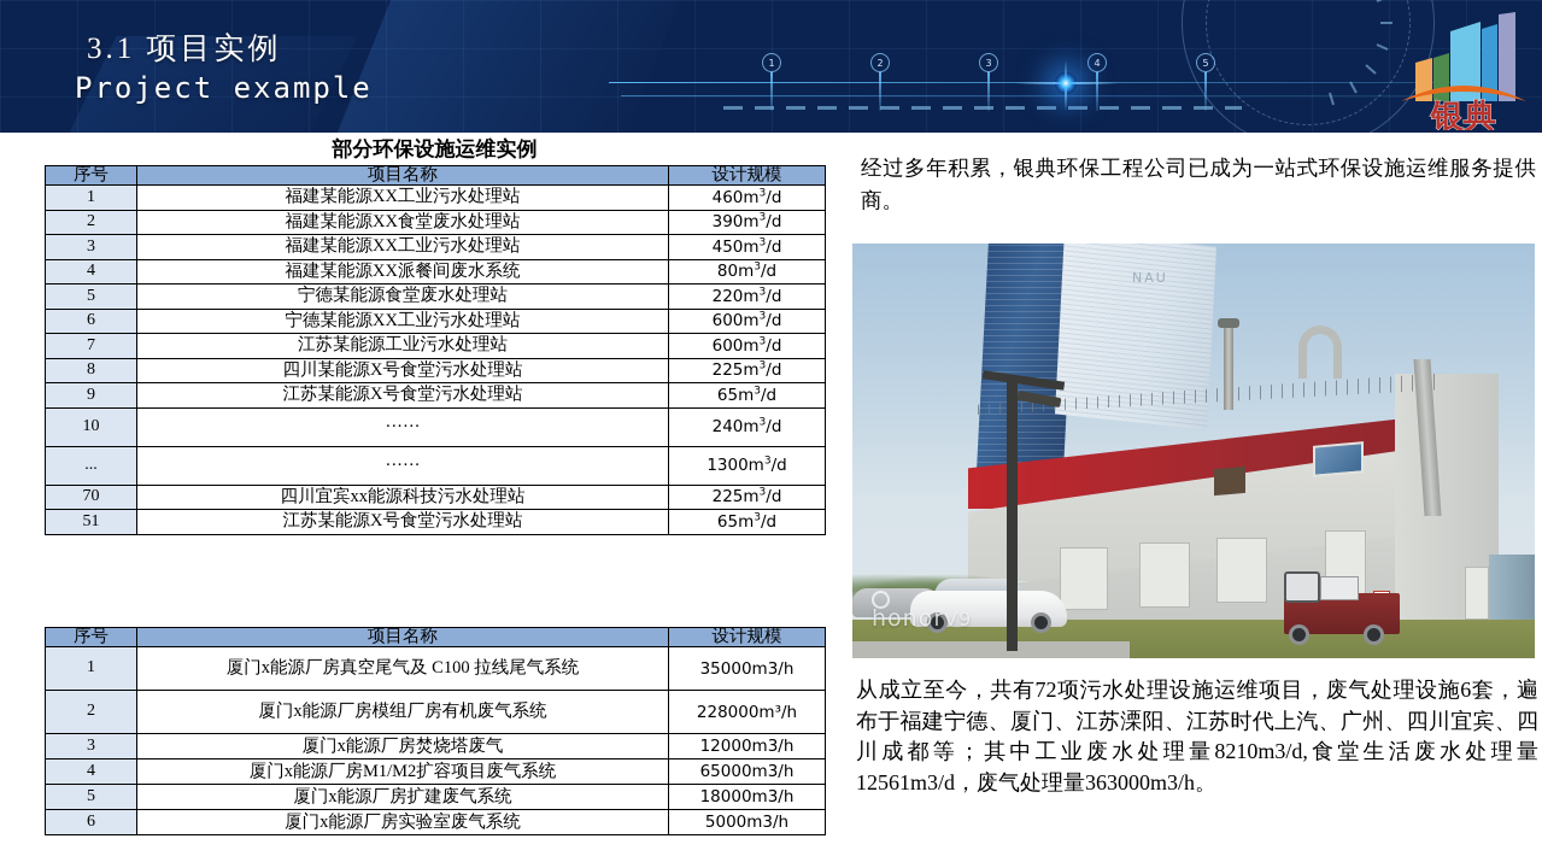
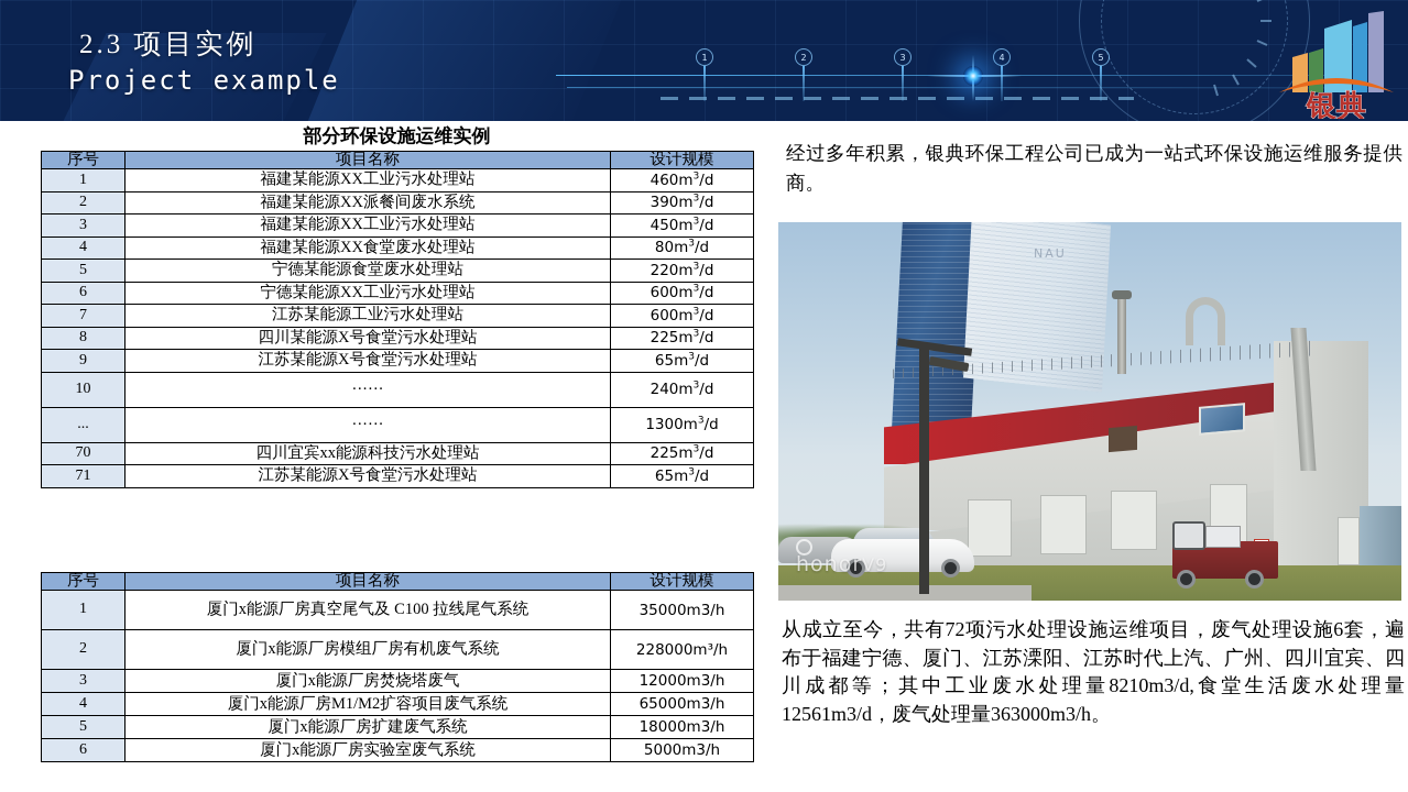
  1
  2
  3
  4
  5
- 3.1 项目实例
+ 2.3 项目实例
  Project example
  银典
  部分环保设施运维实例
  序号	项目名称	设计规模
  1	福建某能源XX工业污水处理站	460m3/d
- 2	福建某能源XX食堂废水处理站	390m3/d
+ 2	福建某能源XX派餐间废水系统	390m3/d
  3	福建某能源XX工业污水处理站	450m3/d
- 4	福建某能源XX派餐间废水系统	80m3/d
+ 4	福建某能源XX食堂废水处理站	80m3/d
  5	宁德某能源食堂废水处理站	220m3/d
  6	宁德某能源XX工业污水处理站	600m3/d
  7	江苏某能源工业污水处理站	600m3/d
  8	四川某能源X号食堂污水处理站	225m3/d
  9	江苏某能源X号食堂污水处理站	65m3/d
  10	······	240m3/d
  ...	······	1300m3/d
  70	四川宜宾xx能源科技污水处理站	225m3/d
- 51	江苏某能源X号食堂污水处理站	65m3/d
+ 71	江苏某能源X号食堂污水处理站	65m3/d
  序号	项目名称	设计规模
  1	厦门x能源厂房真空尾气及 C100 拉线尾气系统	35000m3/h
  2	厦门x能源厂房模组厂房有机废气系统	228000m³/h
  3	厦门x能源厂房焚烧塔废气	12000m3/h
  4	厦门x能源厂房M1/M2扩容项目废气系统	65000m3/h
  5	厦门x能源厂房扩建废气系统	18000m3/h
  6	厦门x能源厂房实验室废气系统	5000m3/h
  经过多年积累，银典环保工程公司已成为一站式环保设施运维服务提供商。
  NAU
  honorV9
  从成立至今，共有72项污水处理设施运维项目，废气处理设施6套，遍布于福建宁德、厦门、江苏溧阳、江苏时代上汽、广州、四川宜宾、四川成都等；其中工业废水处理量8210m3/d,食堂生活废水处理量12561m3/d，废气处理量363000m3/h。
